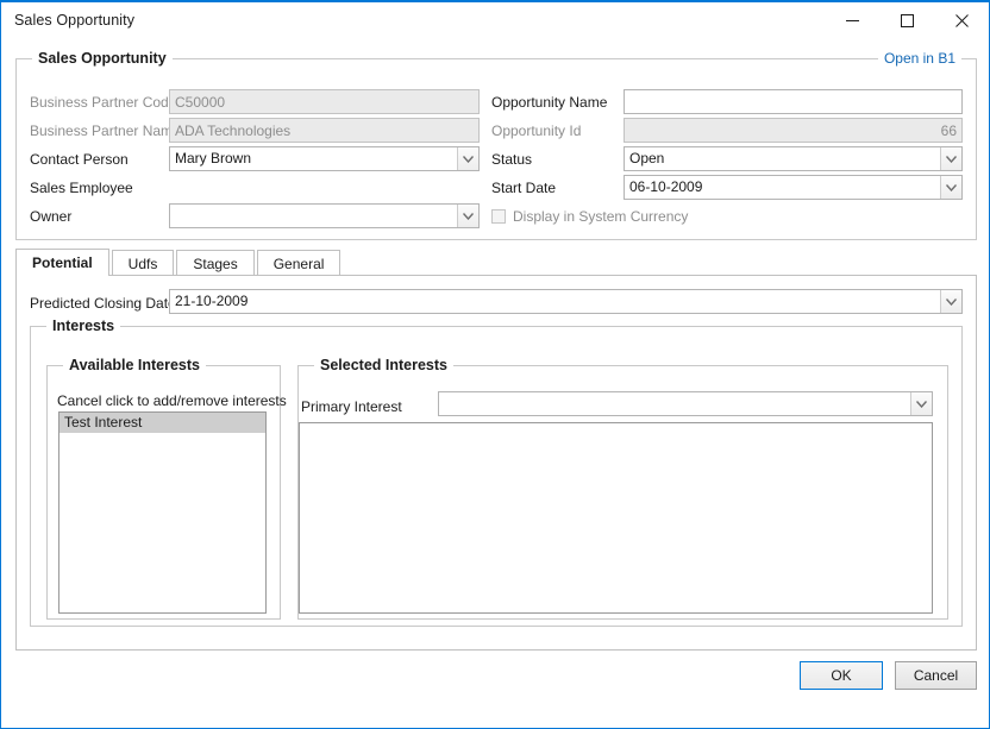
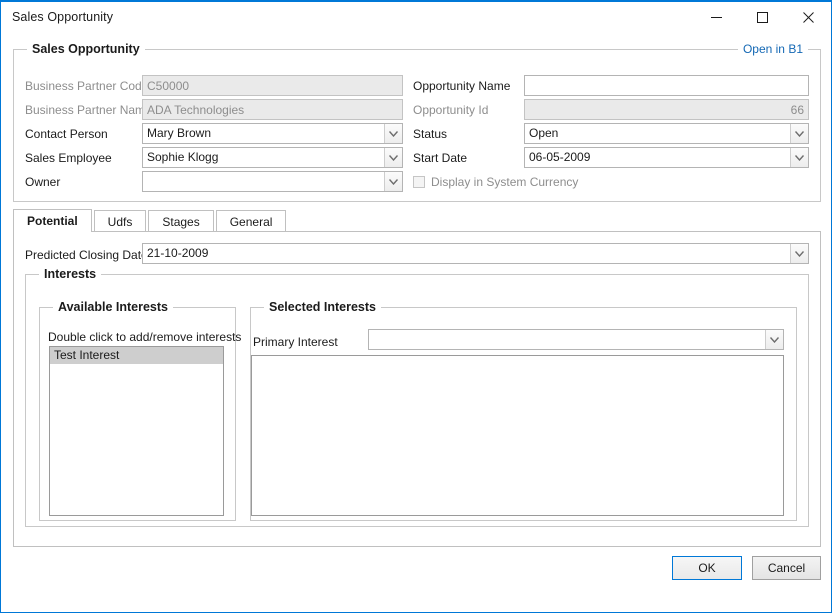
  Sales Opportunity
  Sales Opportunity
  Open in B1
  Business Partner Cod
  Business Partner Nam
  Contact Person
  Sales Employee
  Owner
  C50000
  ADA Technologies
  Mary Brown
+ Sophie Klogg
  Opportunity Name
  Opportunity Id
  Status
  Start Date
  66
  Open
- 06-10-2009
+ 06-05-2009
  Display in System Currency
  Potential
  Udfs
  Stages
  General
  Predicted Closing Dat
  21-10-2009
  Interests
  Available Interests
  Selected Interests
- Cancel click to add/remove interests
+ Double click to add/remove interests
  Test Interest
  Primary Interest
  OK
  Cancel
